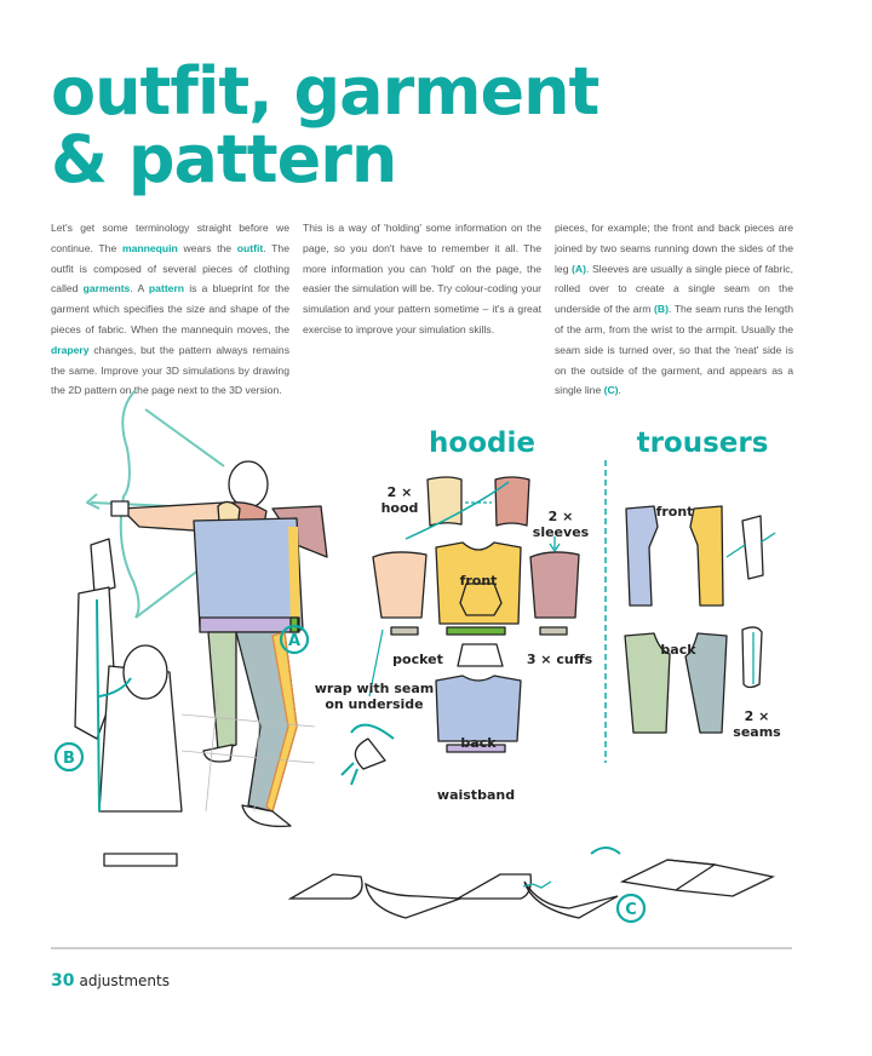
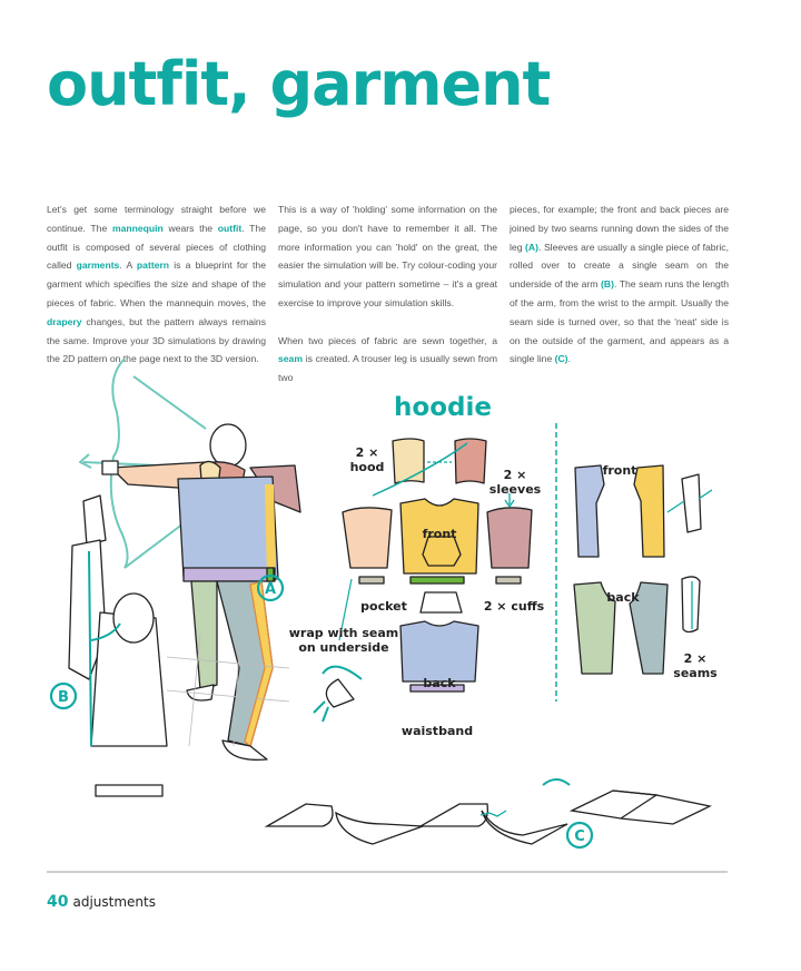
  outfit, garment
- & pattern
  Let's get some terminology straight before we continue. The mannequin wears the outfit. The outfit is composed of several pieces of clothing called garments. A pattern is a blueprint for the garment which specifies the size and shape of the pieces of fabric. When the mannequin moves, the drapery changes, but the pattern always remains the same. Improve your 3D simulations by drawing the 2D pattern onhe page next to the 3D version.
- This is a way of 'holding' some information on the page, so you don't have to remember it all. The more information you can 'hold' on the page, the easier the simulation will be. Try colour-coding your simulation and your pattern sometime – it's a great exercise to improve your simulation skills.
+ This is a way of 'holding' some information on the page, so you don't have to remember it all. The more information you can 'hold' on the great, the easier the simulation will be. Try colour-coding your simulation and your pattern sometime – it's a great exercise to improve your simulation skills.
+ When two pieces of fabric are sewn together, a seam is created. A trouser leg is usually sewn from two
  pieces, for example; the front and back pieces are joined by two seams running down the sides of the leg (A). Sleeves are usually a single piece of fabric, rolled over to create a single seam on the underside of the arm (B). The seam runs the length of the arm, from the wrist to the armpit. Usually the seam side is turned over, so that the 'neat' side is on the outside of the garment, and appears as a single line (C).
  A
  B
  C
  hoodie
  2 ×
  hood
  2 ×
  sleeves
  front
  pocket
- 3 × cuffs
+ 2 × cuffs
  wrap with seam
  on underside
  back
  waistband
- trousers
  front
  back
  2 ×
  seams
- 30 adjustments
+ 40 adjustments
